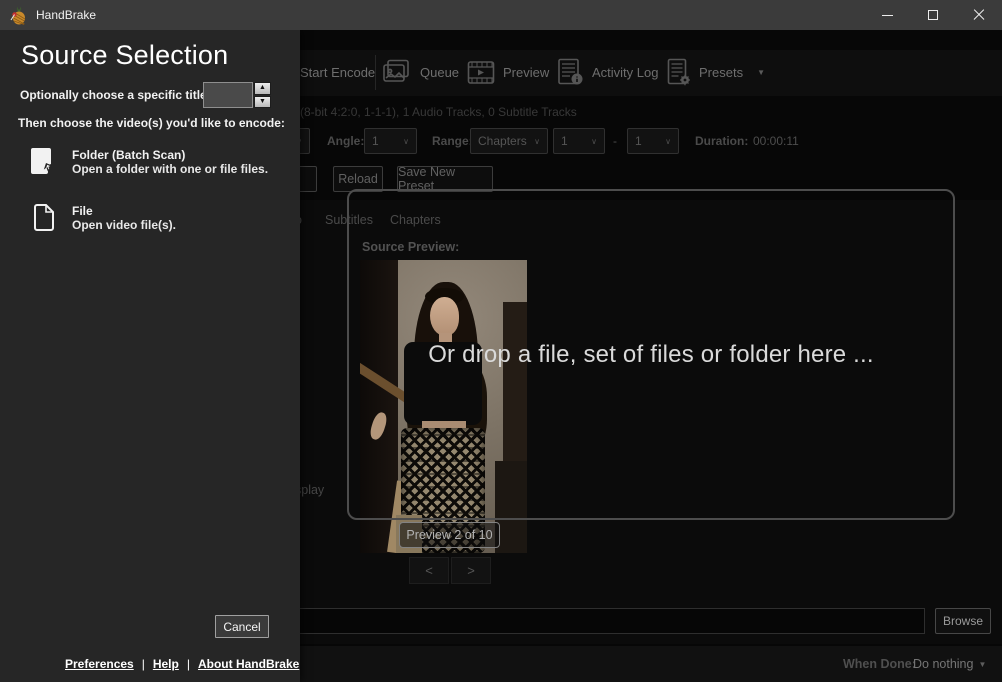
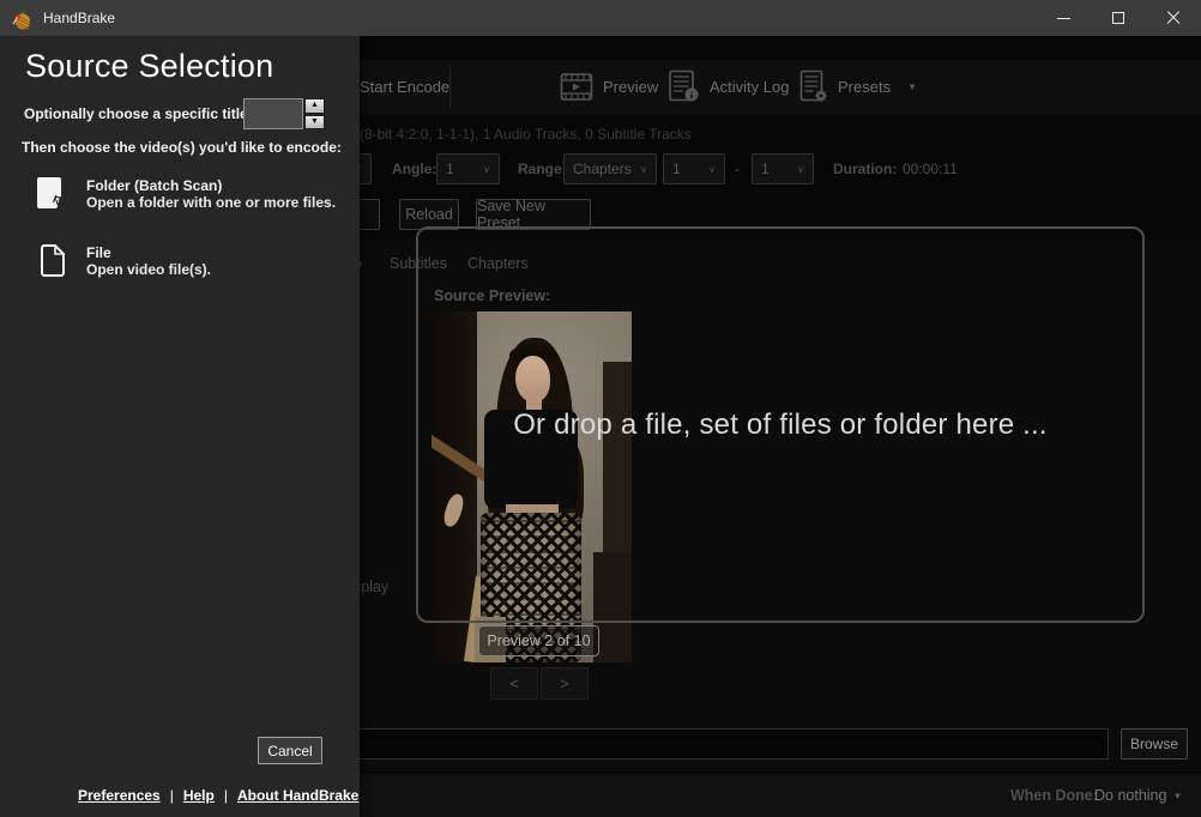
  Start Encode
- Queue
  Preview
  Activity Log
  Presets
  ▼
  (8-bit 4:2:0, 1-1-1), 1 Audio Tracks, 0 Subtitle Tracks
  Angle:
  1
  ∨
  Range
  Chapters
  ∨
  1
  ∨
  -
  1
  ∨
  Duration:
  00:00:11
  Reload
  Save New Preset
  Subtitles
  Chapters
  Source Preview:
  play
  Preview 2 of 10
  <
  >
  Or drop a file, set of files or folder here ...
  Browse
  When Done:
  Do nothing
  ▼
  Source Selection
  Optionally choose a specific titl
  Then choose the video(s) you'd like to encode:
  Folder (Batch Scan)
- Open a folder with one or file files.
+ Open a folder with one or more files.
  File
  Open video file(s).
  Cancel
  Preferences
  |
  Help
  |
  About HandBrake
  HandBrake
